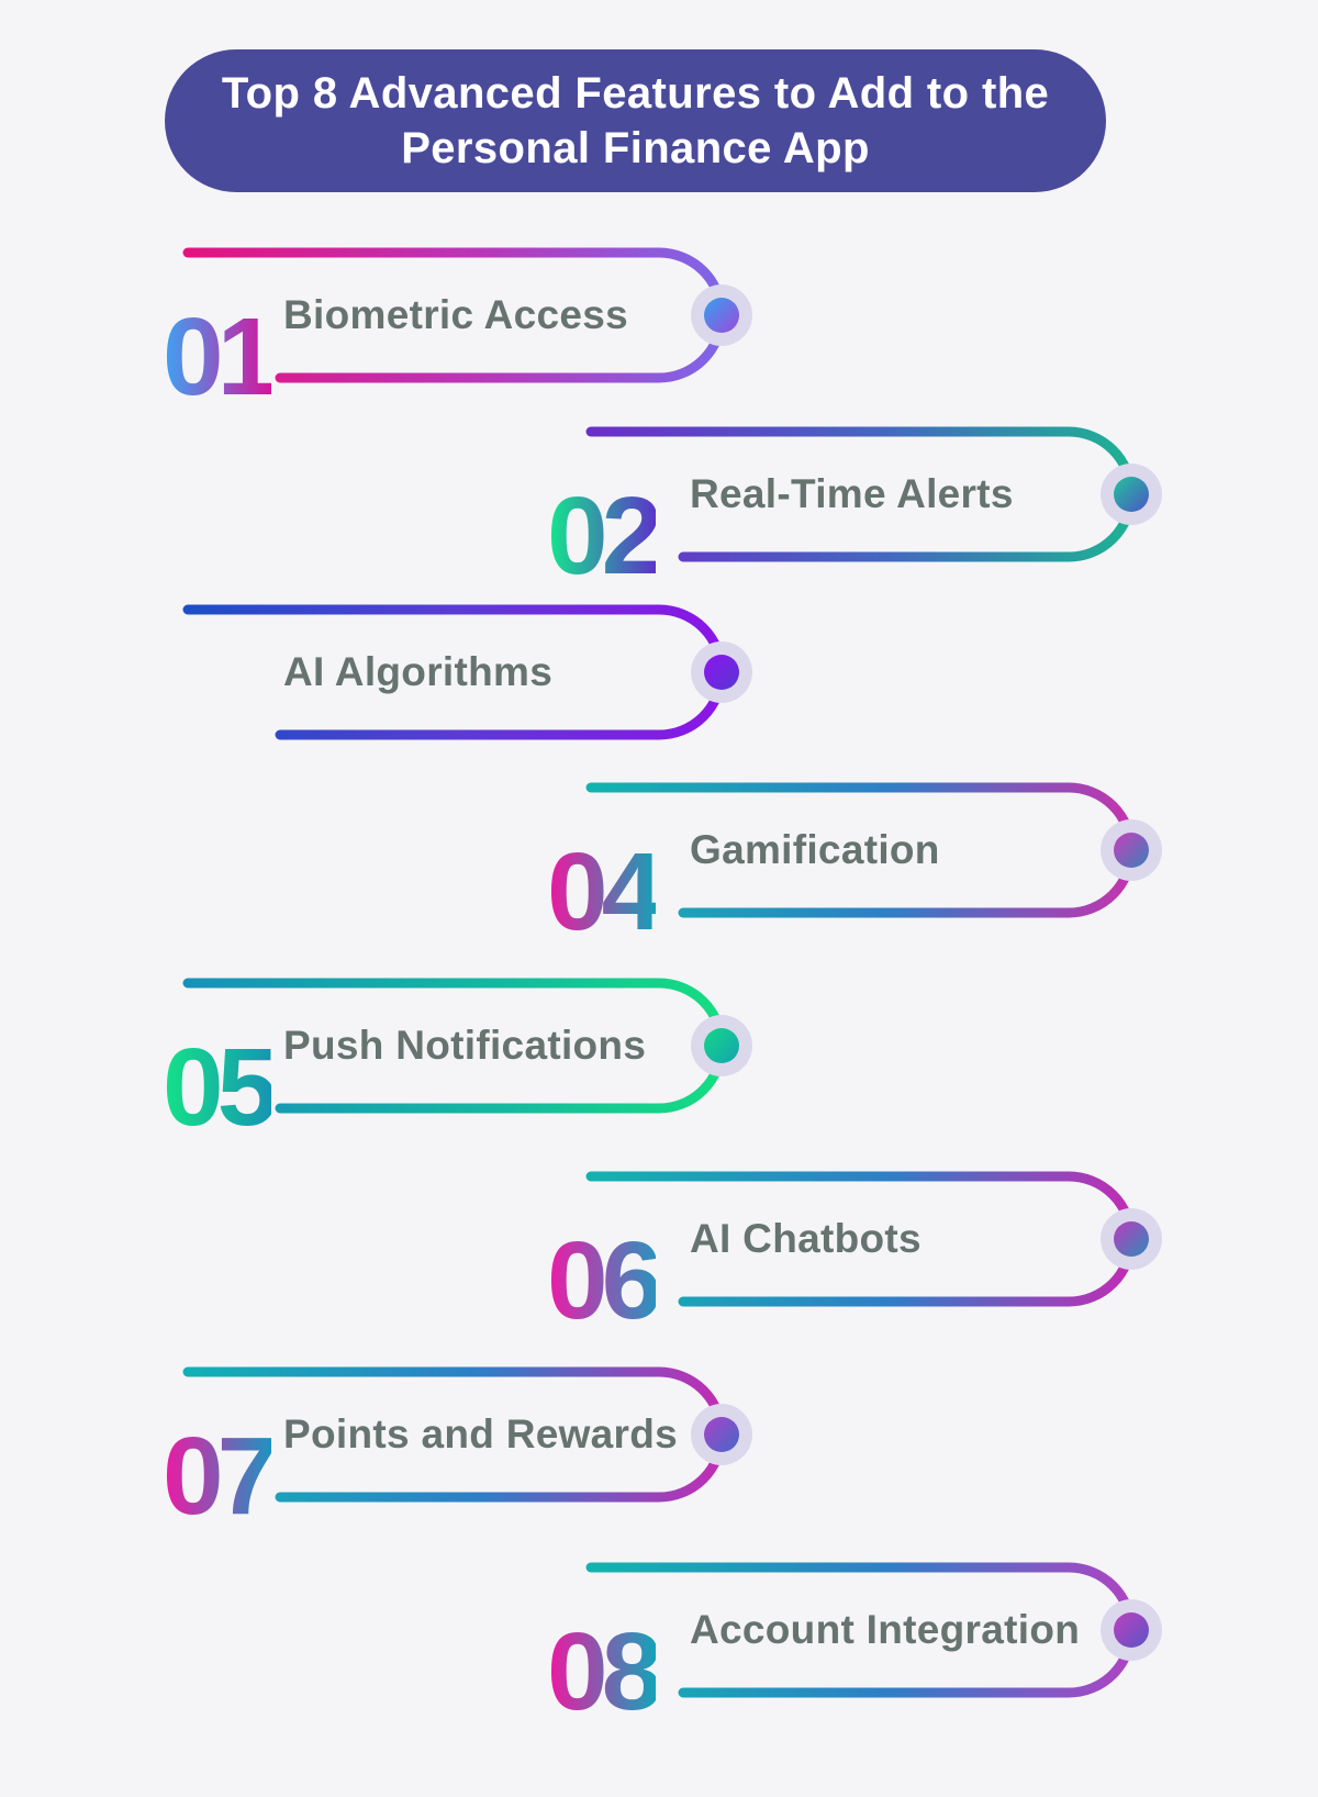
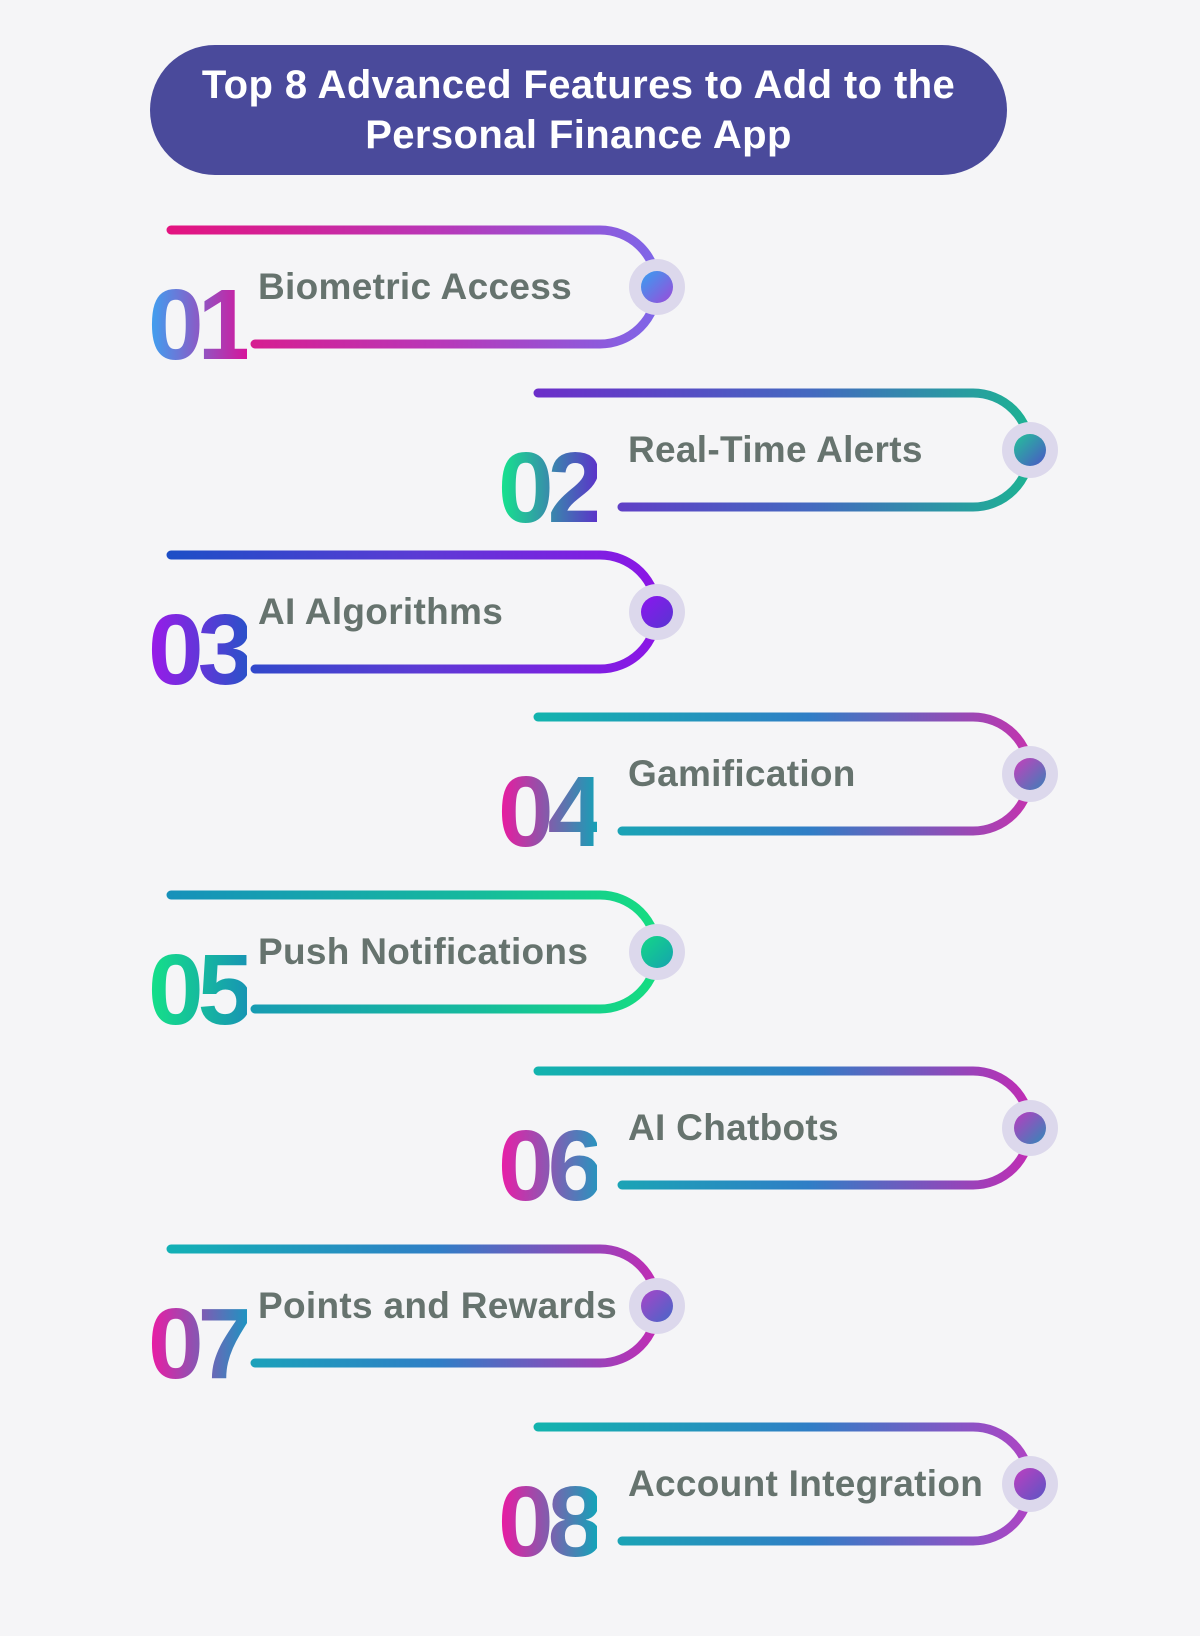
  Top 8 Advanced Features to Add to the
  Personal Finance App
  01
  Biometric Access
  02
  Real-Time Alerts
+ 03
  AI Algorithms
  04
  Gamification
  05
  Push Notifications
  06
  AI Chatbots
  07
  Points and Rewards
  08
  Account Integration
